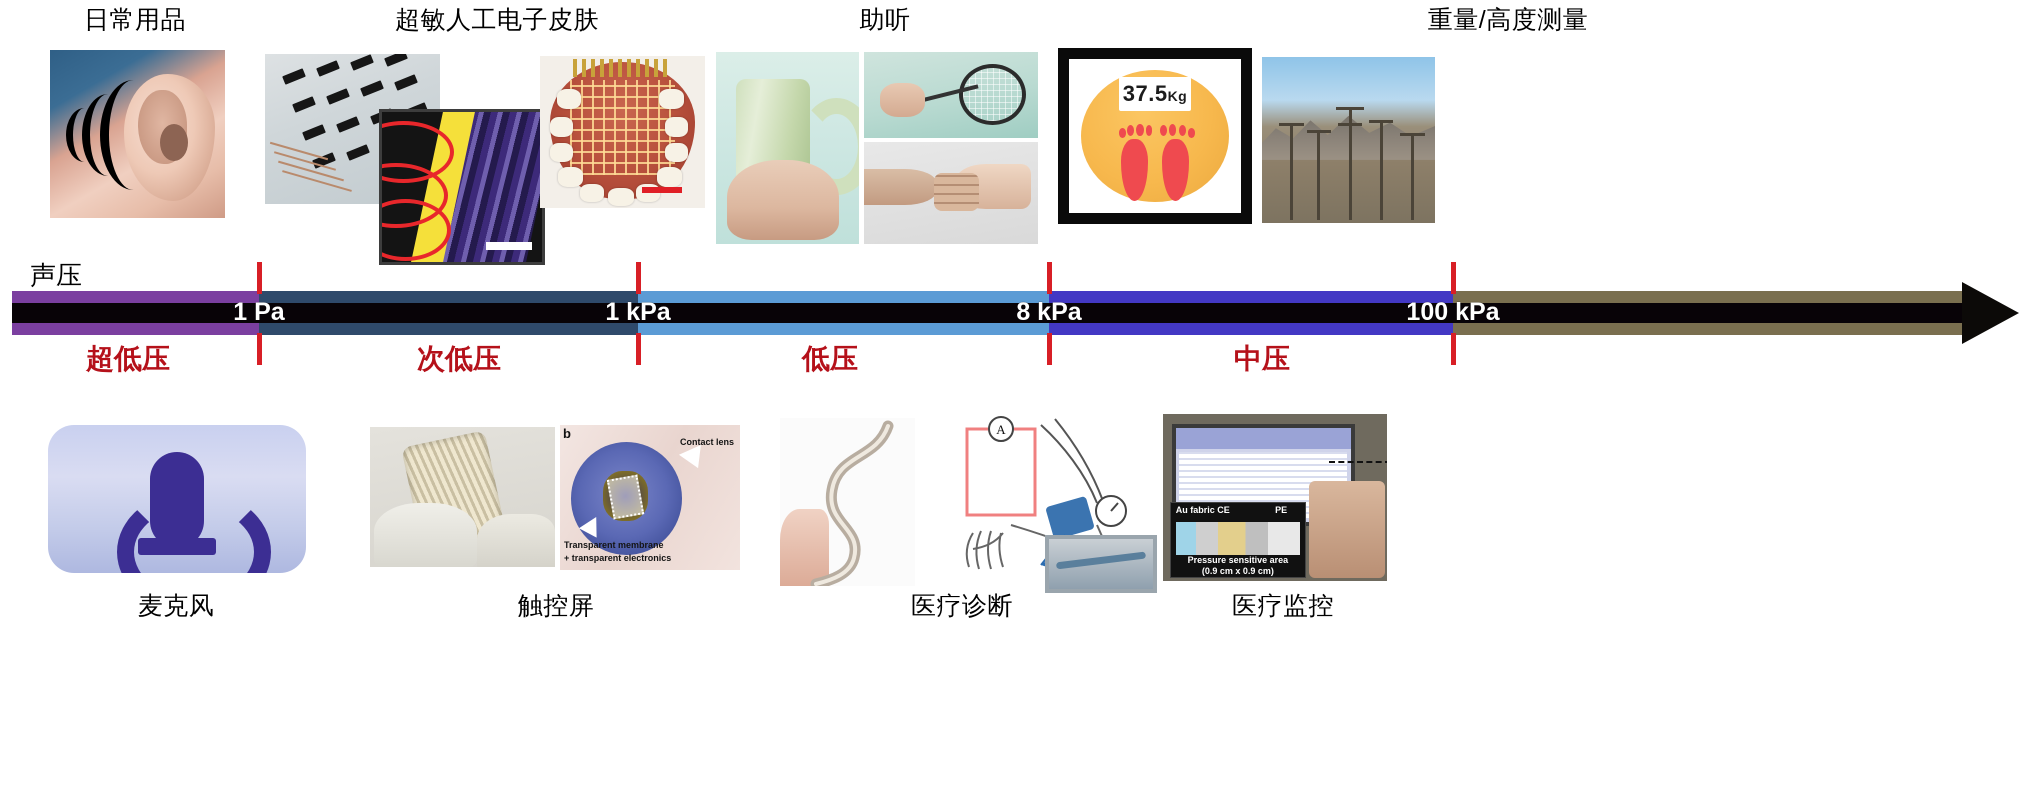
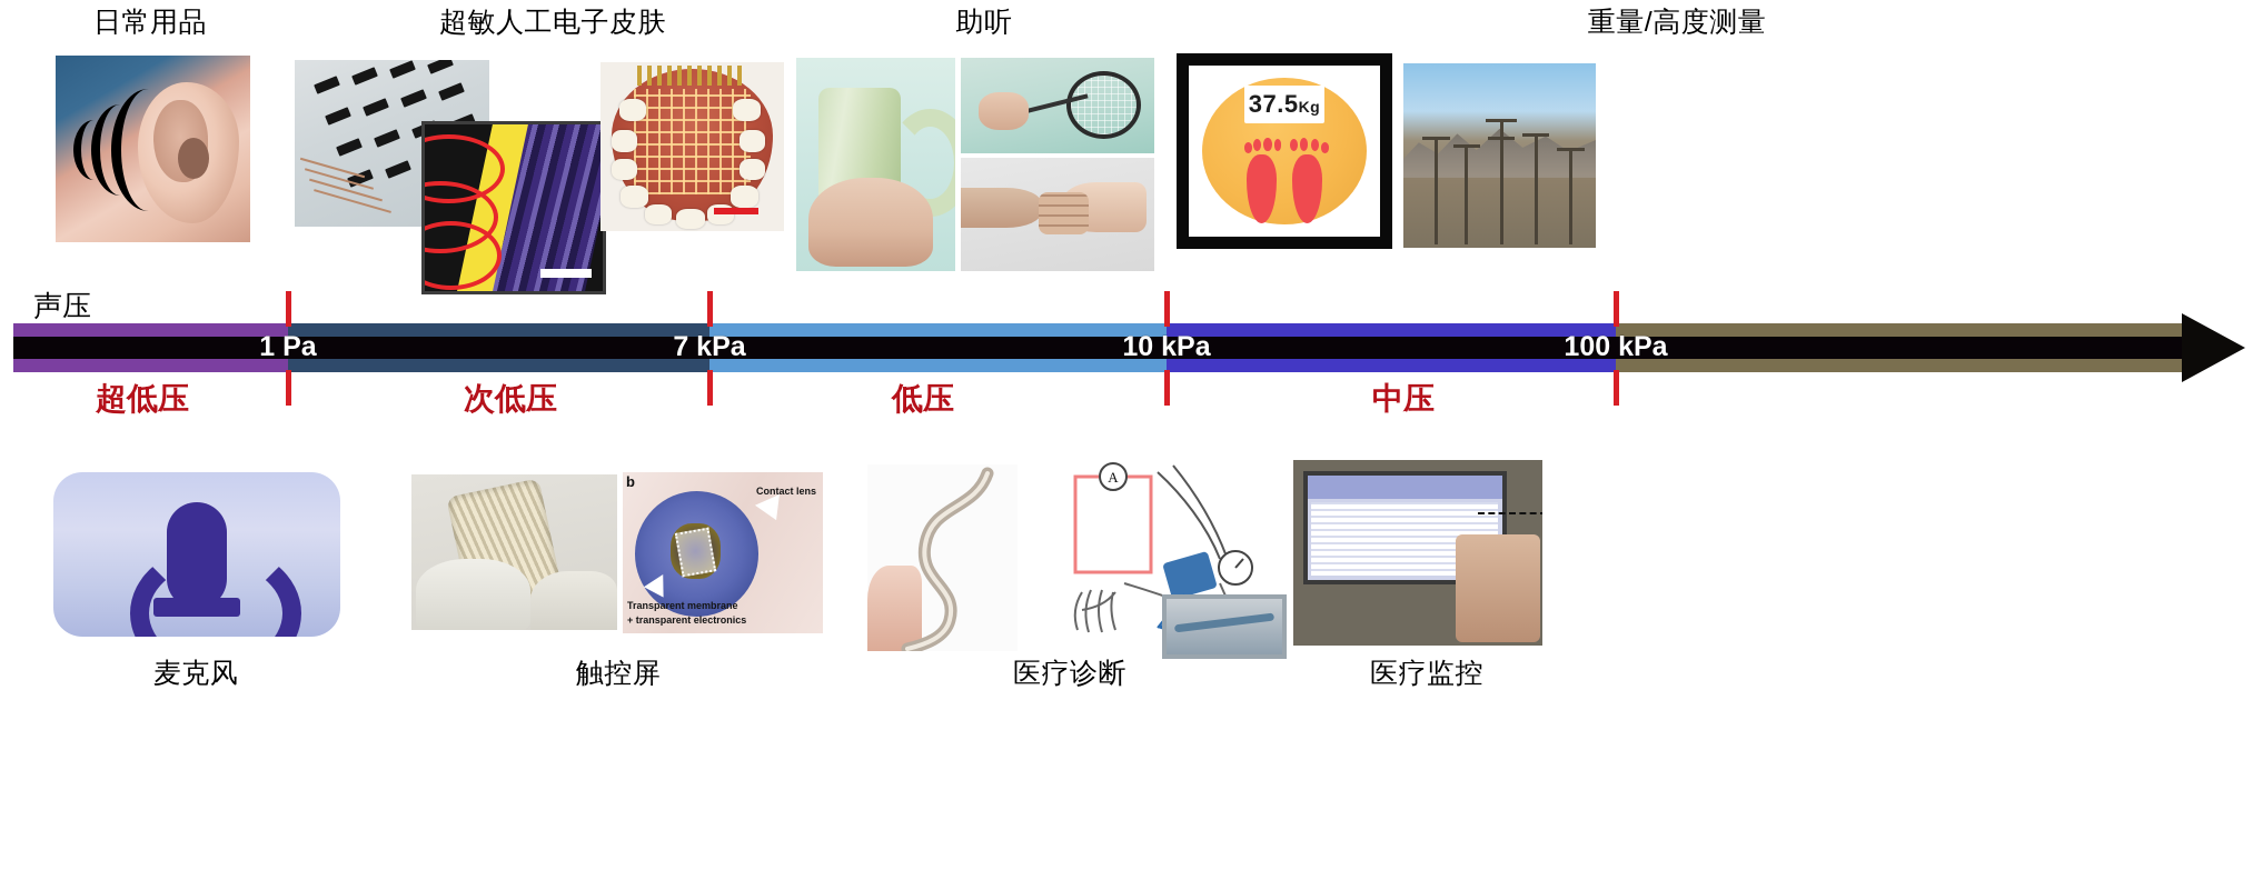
  日常用品
  超敏人工电子皮肤
  助听
  重量/高度测量
  37.5Kg
  声压
  1 Pa
- 1 kPa
+ 7 kPa
- 8 kPa
+ 10 kPa
  100 kPa
  超低压
  次低压
  低压
  中压
  b
  Contact lens
  Transparent membrane
  + transparent electronics
  A
- Au fabric CE
- PE
- Pressure sensitive area
- (0.9 cm x 0.9 cm)
  麦克风
  触控屏
  医疗诊断
  医疗监控
